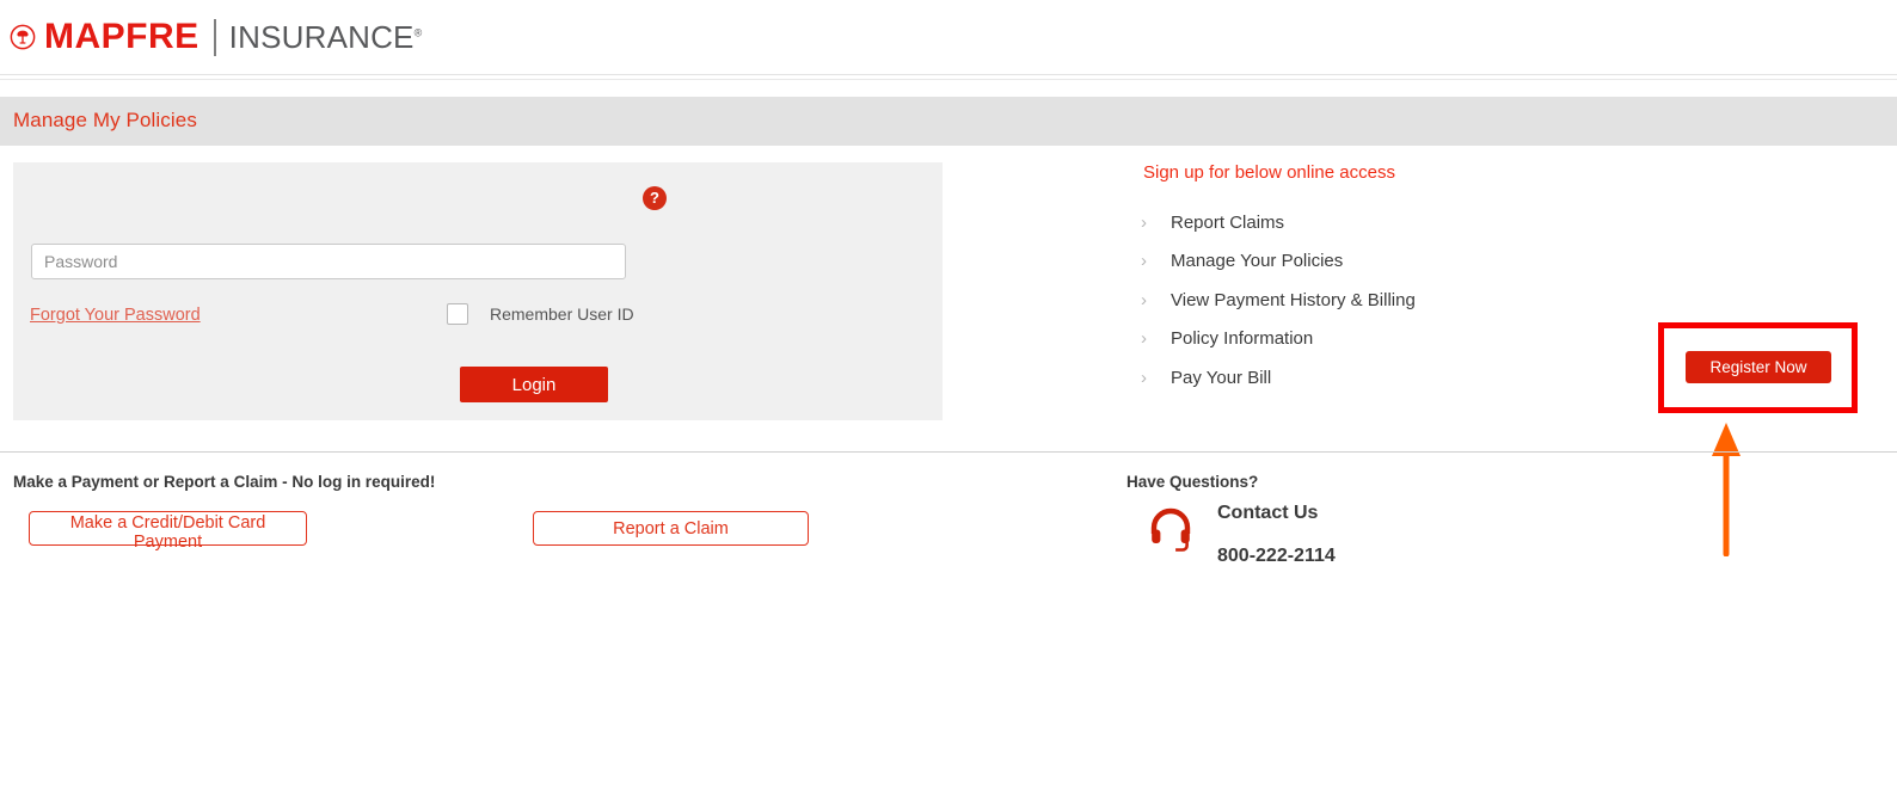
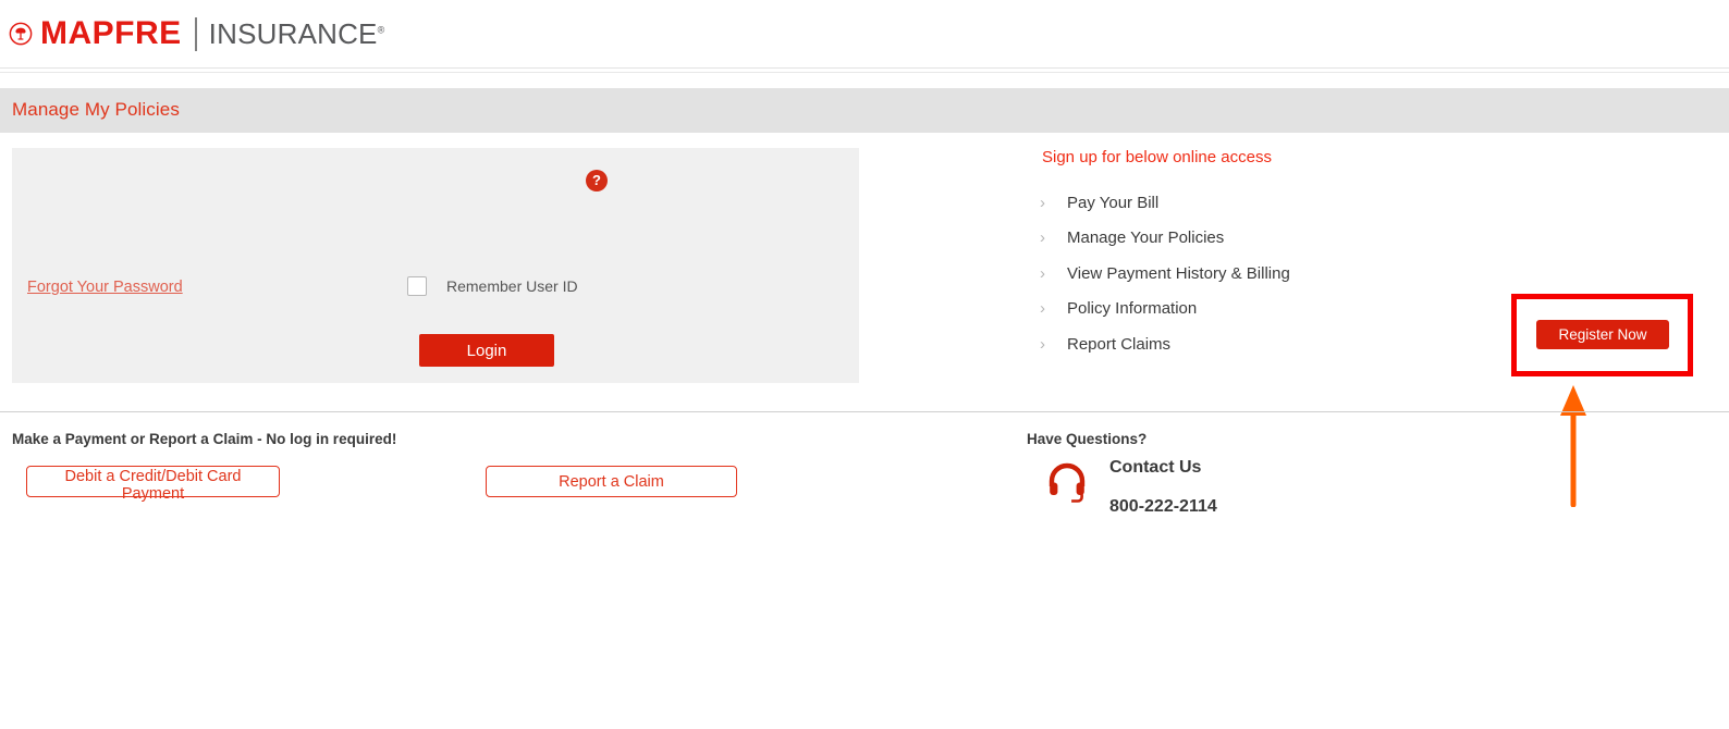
  MAPFRE
  INSURANCE®
  Manage My Policies
  ?
- Password
  Forgot Your Password
  Remember User ID
  Login
  Sign up for below online access
  ›
- Report Claims
+ Pay Your Bill
  ›
  Manage Your Policies
  ›
  View Payment History & Billing
  ›
  Policy Information
  ›
- Pay Your Bill
+ Report Claims
  Register Now
  Make a Payment or Report a Claim - No log in required!
- Make a Credit/Debit Card Payment
+ Debit a Credit/Debit Card Payment
  Report a Claim
  Have Questions?
  Contact Us
  800-222-2114
